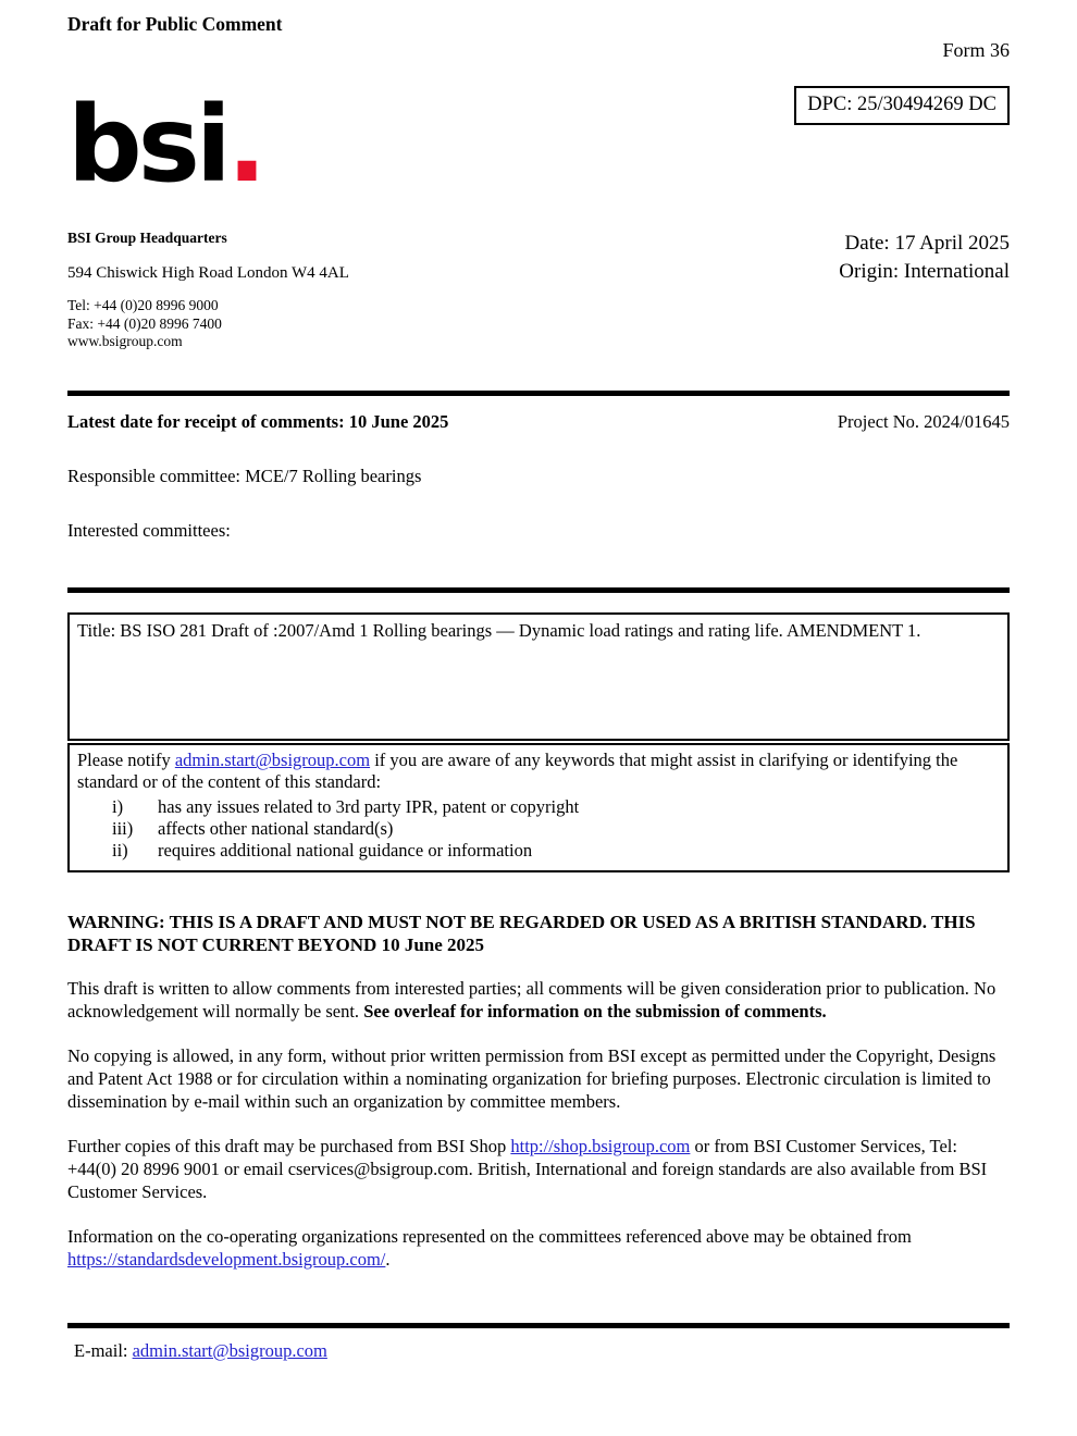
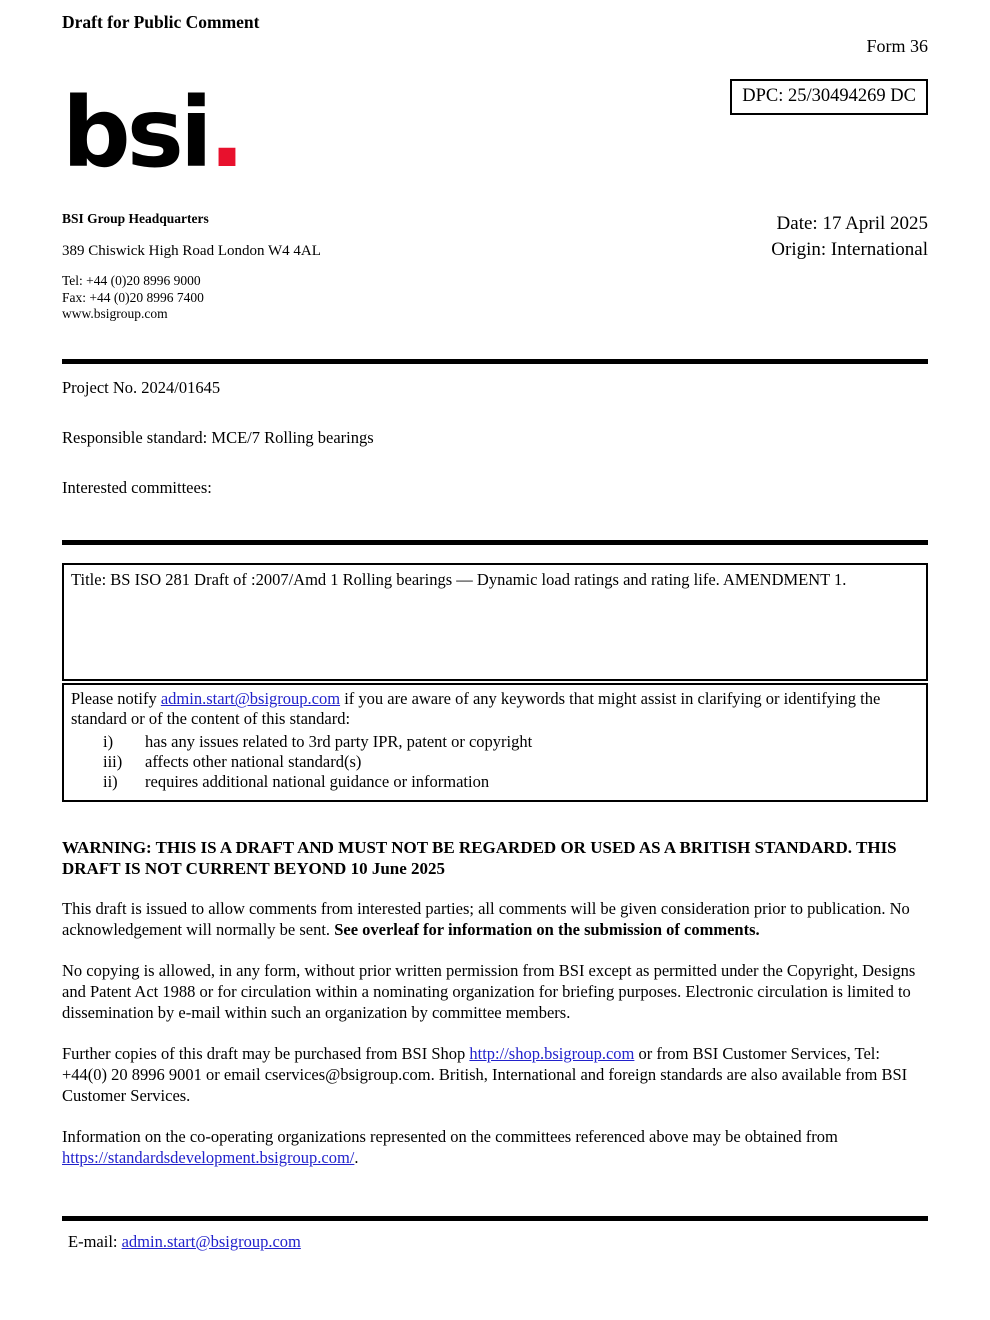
  Draft for Public Comment
  Form 36
  DPC: 25/30494269 DC
  bsi.
  BSI Group Headquarters
- 594 Chiswick High Road London W4 4AL
+ 389 Chiswick High Road London W4 4AL
  Tel: +44 (0)20 8996 9000
  Fax: +44 (0)20 8996 7400
  www.bsigroup.com
  Date: 17 April 2025
  Origin: International
- Latest date for receipt of comments: 10 June 2025
  Project No. 2024/01645
- Responsible committee: MCE/7 Rolling bearings
+ Responsible standard: MCE/7 Rolling bearings
  Interested committees:
  Title: BS ISO 281 Draft of :2007/Amd 1 Rolling bearings — Dynamic load ratings and rating life. AMENDMENT 1.
  Please notify admin.start@bsigroup.com if you are aware of any keywords that might assist in clarifying or identifying the standard or of the content of this standard:
  i)
  has any issues related to 3rd party IPR, patent or copyright
  iii)
  affects other national standard(s)
  ii)
  requires additional national guidance or information
  WARNING: THIS IS A DRAFT AND MUST NOT BE REGARDED OR USED AS A BRITISH STANDARD. THIS DRAFT IS NOT CURRENT BEYOND 10 June 2025
- This draft is written to allow comments from interested parties; all comments will be given consideration prior to publication. No acknowledgement will normally be sent. See overleaf for information on the submission of comments.
+ This draft is issued to allow comments from interested parties; all comments will be given consideration prior to publication. No acknowledgement will normally be sent. See overleaf for information on the submission of comments.
  No copying is allowed, in any form, without prior written permission from BSI except as permitted under the Copyright, Designs and Patent Act 1988 or for circulation within a nominating organization for briefing purposes. Electronic circulation is limited to dissemination by e-mail within such an organization by committee members.
  Further copies of this draft may be purchased from BSI Shop http://shop.bsigroup.com or from BSI Customer Services, Tel: +44(0) 20 8996 9001 or email cservices@bsigroup.com. British, International and foreign standards are also available from BSI Customer Services.
  Information on the co-operating organizations represented on the committees referenced above may be obtained from https://standardsdevelopment.bsigroup.com/.
  E-mail: admin.start@bsigroup.com
